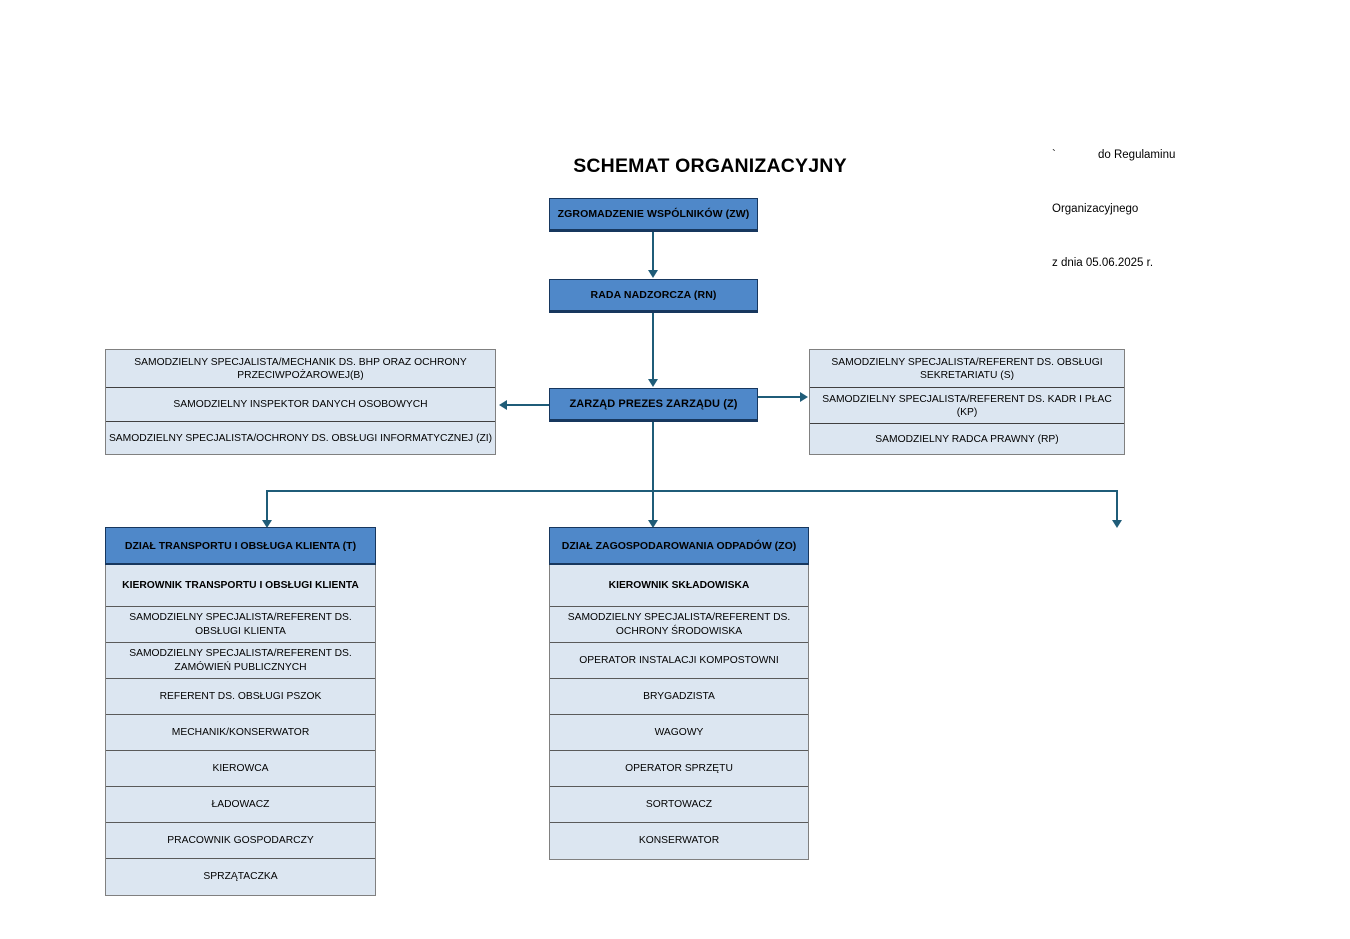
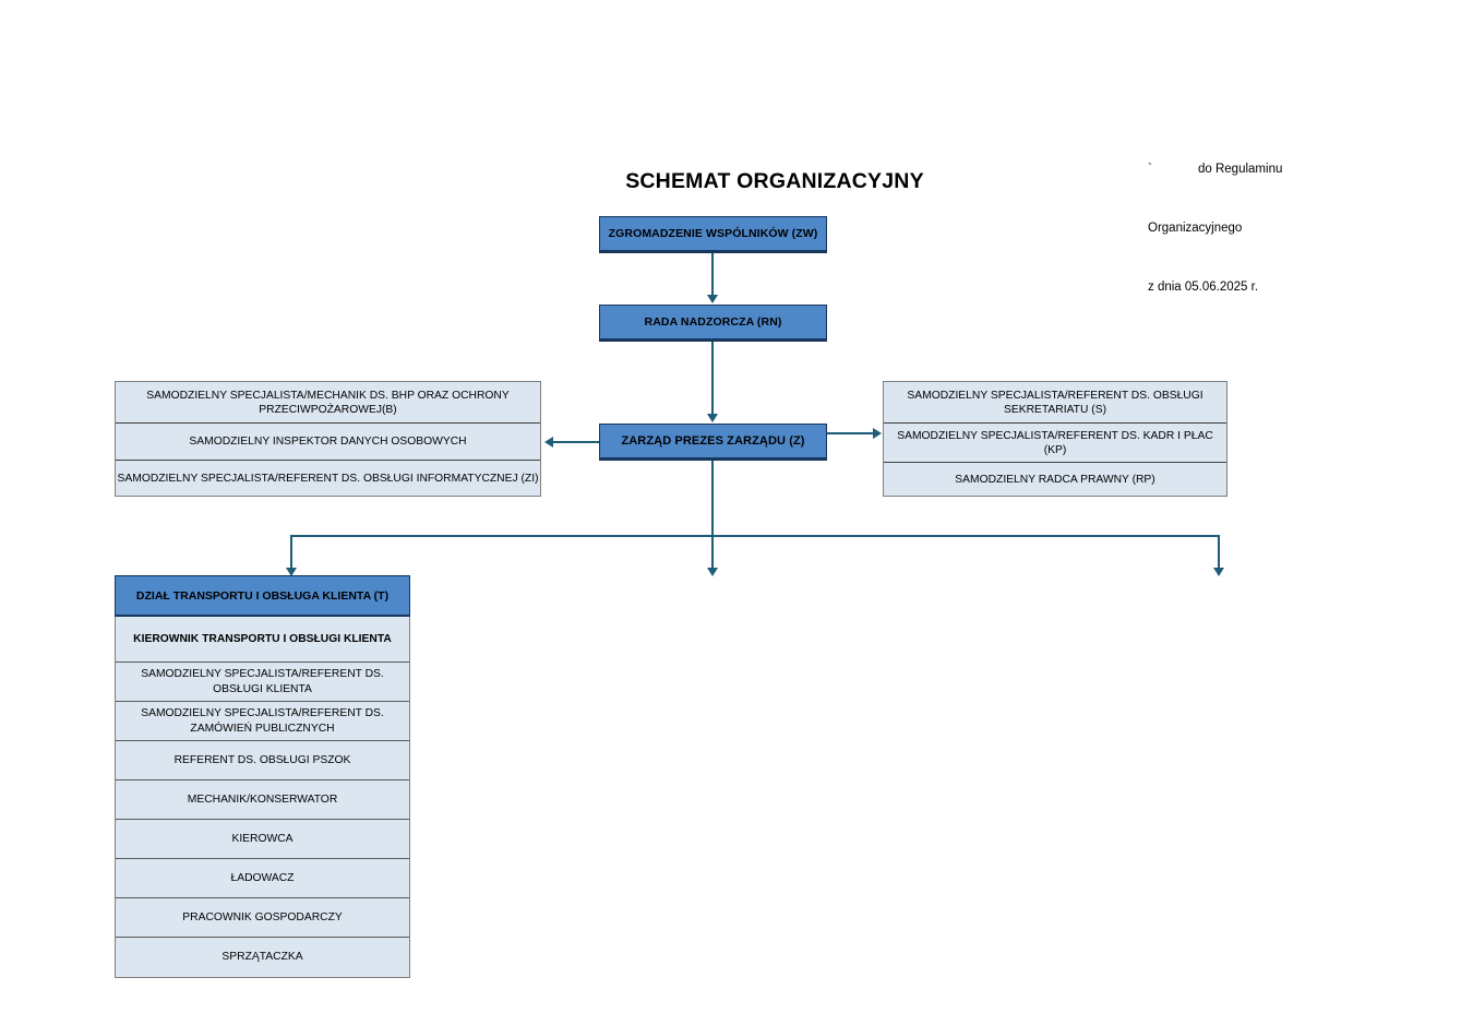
  ` do Regulaminu
  Organizacyjnego
  z dnia 05.06.2025 r.
  SCHEMAT ORGANIZACYJNY
  ZGROMADZENIE WSPÓLNIKÓW (ZW)
  RADA NADZORCZA (RN)
  SAMODZIELNY SPECJALISTA/MECHANIK DS. BHP ORAZ OCHRONY PRZECIWPOŻAROWEJ(B)
  SAMODZIELNY INSPEKTOR DANYCH OSOBOWYCH
- SAMODZIELNY SPECJALISTA/OCHRONY DS. OBSŁUGI INFORMATYCZNEJ (ZI)
+ SAMODZIELNY SPECJALISTA/REFERENT DS. OBSŁUGI INFORMATYCZNEJ (ZI)
  ZARZĄD PREZES ZARZĄDU (Z)
  SAMODZIELNY SPECJALISTA/REFERENT DS. OBSŁUGI SEKRETARIATU (S)
  SAMODZIELNY SPECJALISTA/REFERENT DS. KADR I PŁAC (KP)
  SAMODZIELNY RADCA PRAWNY (RP)
  DZIAŁ TRANSPORTU I OBSŁUGA KLIENTA (T)
  KIEROWNIK TRANSPORTU I OBSŁUGI KLIENTA
  SAMODZIELNY SPECJALISTA/REFERENT DS. OBSŁUGI KLIENTA
  SAMODZIELNY SPECJALISTA/REFERENT DS. ZAMÓWIEŃ PUBLICZNYCH
  REFERENT DS. OBSŁUGI PSZOK
  MECHANIK/KONSERWATOR
  KIEROWCA
  ŁADOWACZ
  PRACOWNIK GOSPODARCZY
  SPRZĄTACZKA
- DZIAŁ ZAGOSPODAROWANIA ODPADÓW (ZO)
- KIEROWNIK SKŁADOWISKA
- SAMODZIELNY SPECJALISTA/REFERENT DS. OCHRONY ŚRODOWISKA
- OPERATOR INSTALACJI KOMPOSTOWNI
- BRYGADZISTA
- WAGOWY
- OPERATOR SPRZĘTU
- SORTOWACZ
- KONSERWATOR
